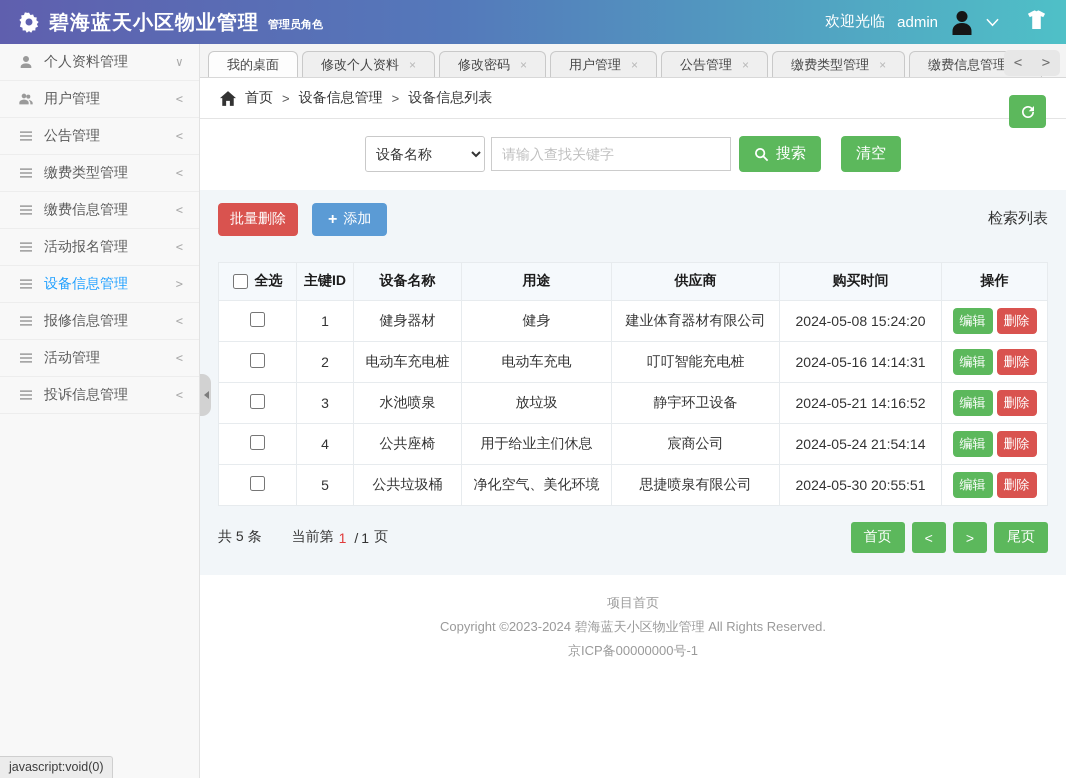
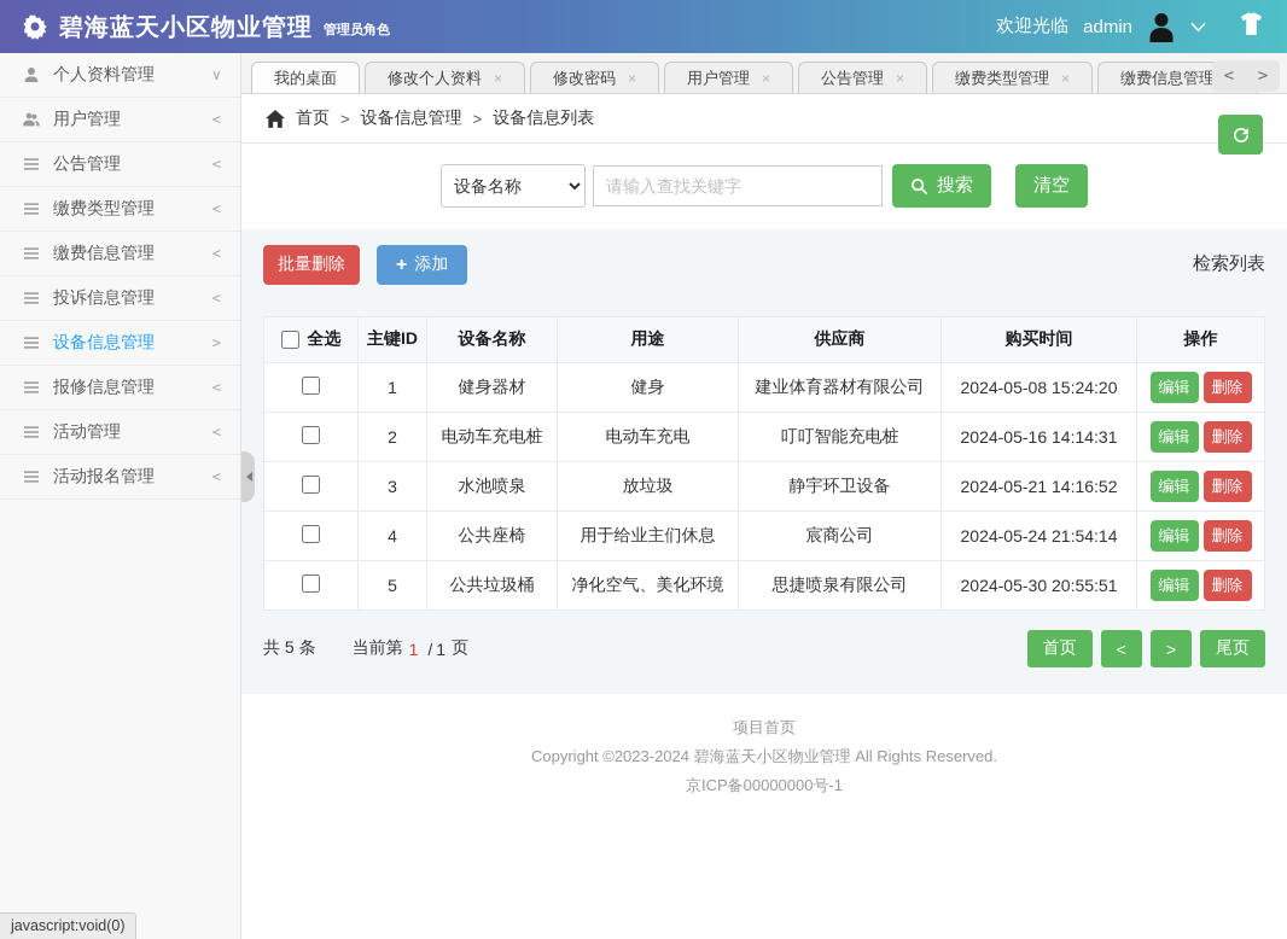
  碧海蓝天小区物业管理
  管理员角色
  欢迎光临
  admin
  个人资料管理
  ∨
  用户管理
  <
  公告管理
  <
  缴费类型管理
  <
  缴费信息管理
  <
- 活动报名管理
+ 投诉信息管理
  <
  设备信息管理
  >
  报修信息管理
  <
  活动管理
  <
- 投诉信息管理
+ 活动报名管理
  <
  我的桌面
  修改个人资料
  ×
  修改密码
  ×
  用户管理
  ×
  公告管理
  ×
  缴费类型管理
  ×
  缴费信息管理
  <
  >
  首页
  >
  设备信息管理
  >
  设备信息列表
  设备名称
  请输入查找关键字
  搜索
  清空
  批量删除
  +
  添加
  检索列表
  全选	主键ID	设备名称	用途	供应商	购买时间	操作
  	1	健身器材	健身	建业体育器材有限公司	2024-05-08 15:24:20	编辑 删除
  	2	电动车充电桩	电动车充电	叮叮智能充电桩	2024-05-16 14:14:31	编辑 删除
  	3	水池喷泉	放垃圾	静宇环卫设备	2024-05-21 14:16:52	编辑 删除
  	4	公共座椅	用于给业主们休息	宸商公司	2024-05-24 21:54:14	编辑 删除
  	5	公共垃圾桶	净化空气、美化环境	思捷喷泉有限公司	2024-05-30 20:55:51	编辑 删除
  共 5 条
  当前第
  1
  /
  1
  页
  首页
  <
  >
  尾页
  项目首页
  Copyright ©2023-2024 碧海蓝天小区物业管理 All Rights Reserved.
  京ICP备00000000号-1
  javascript:void(0)
